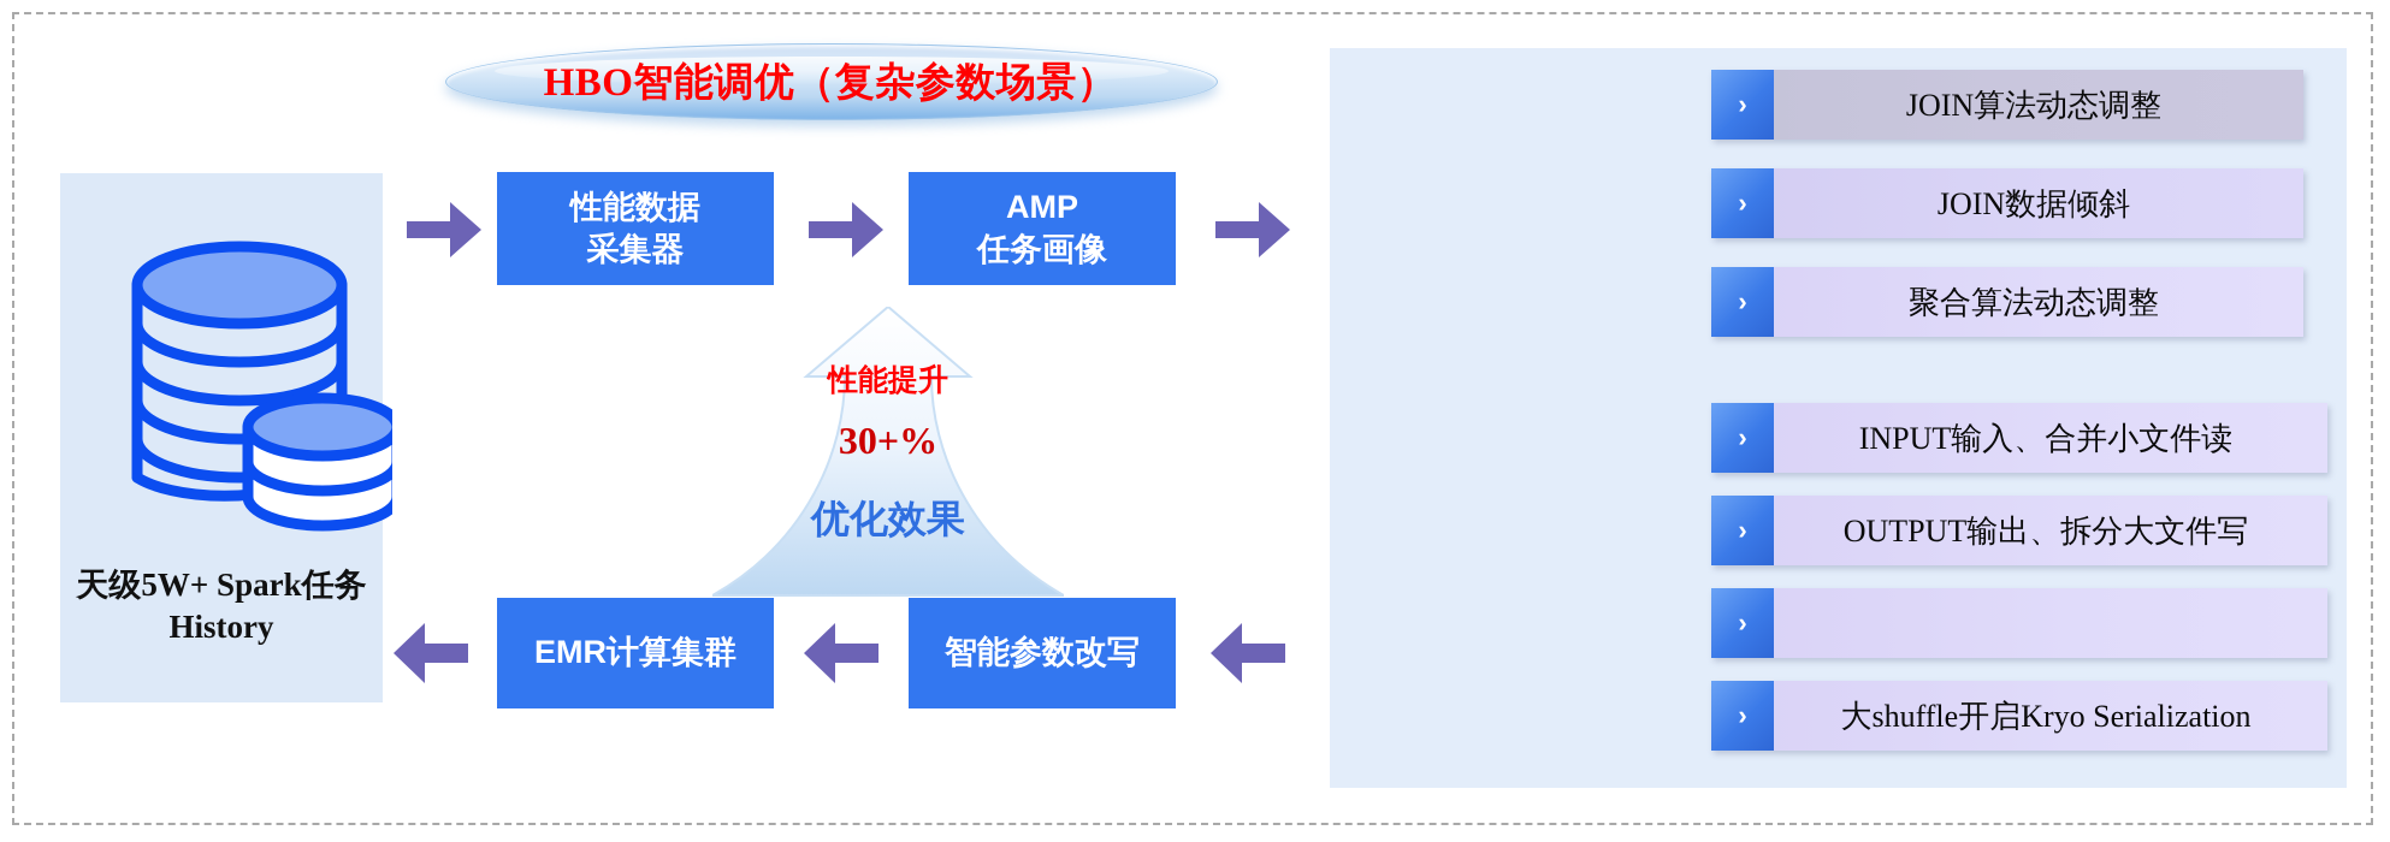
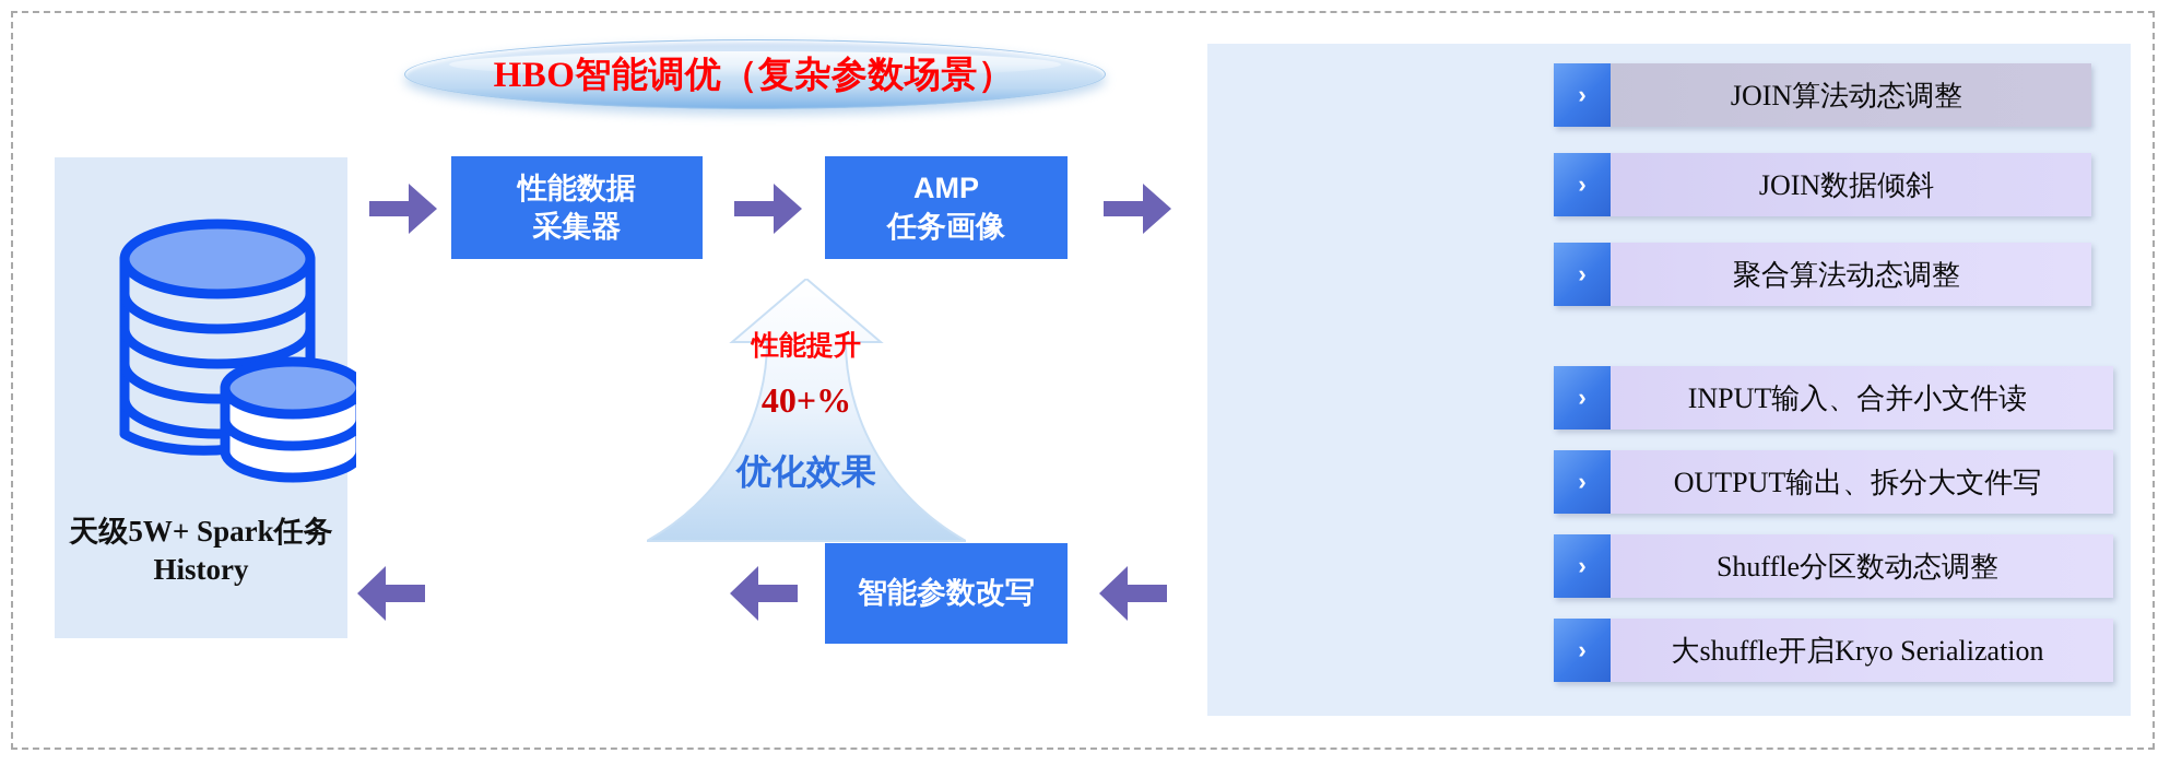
  HBO智能调优（复杂参数场景）
  天级5W+ Spark任务History
  性能数据
  采集器
  AMP
  任务画像
- EMR计算集群
  智能参数改写
  性能提升
- 30+%
+ 40+%
  优化效果
  ›
  JOIN算法动态调整
  ›
  JOIN数据倾斜
  ›
  聚合算法动态调整
  ›
  INPUT输入、合并小文件读
  ›
  OUTPUT输出、拆分大文件写
  ›
+ Shuffle分区数动态调整
  ›
  大shuffle开启Kryo Serialization
